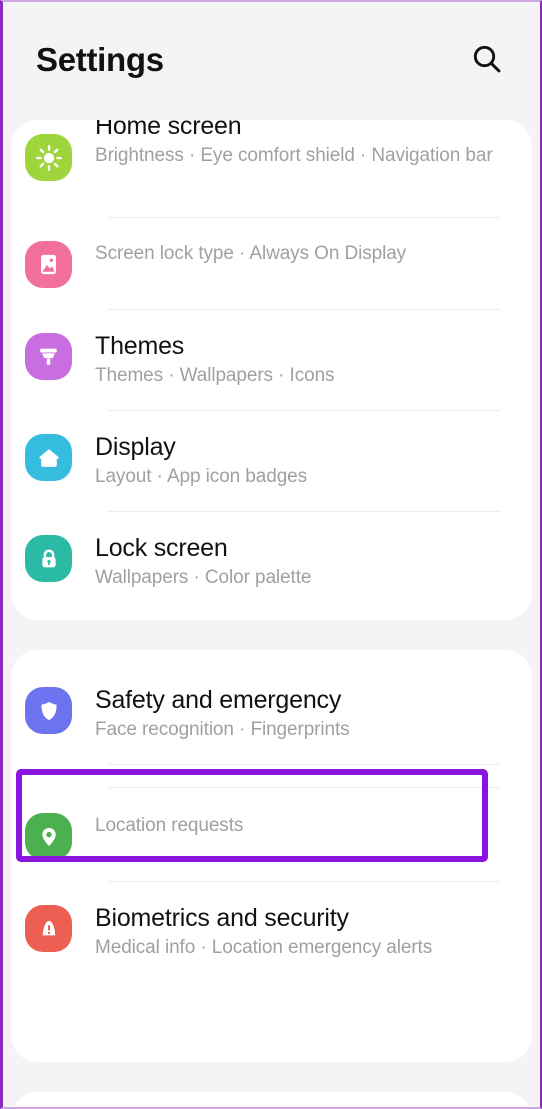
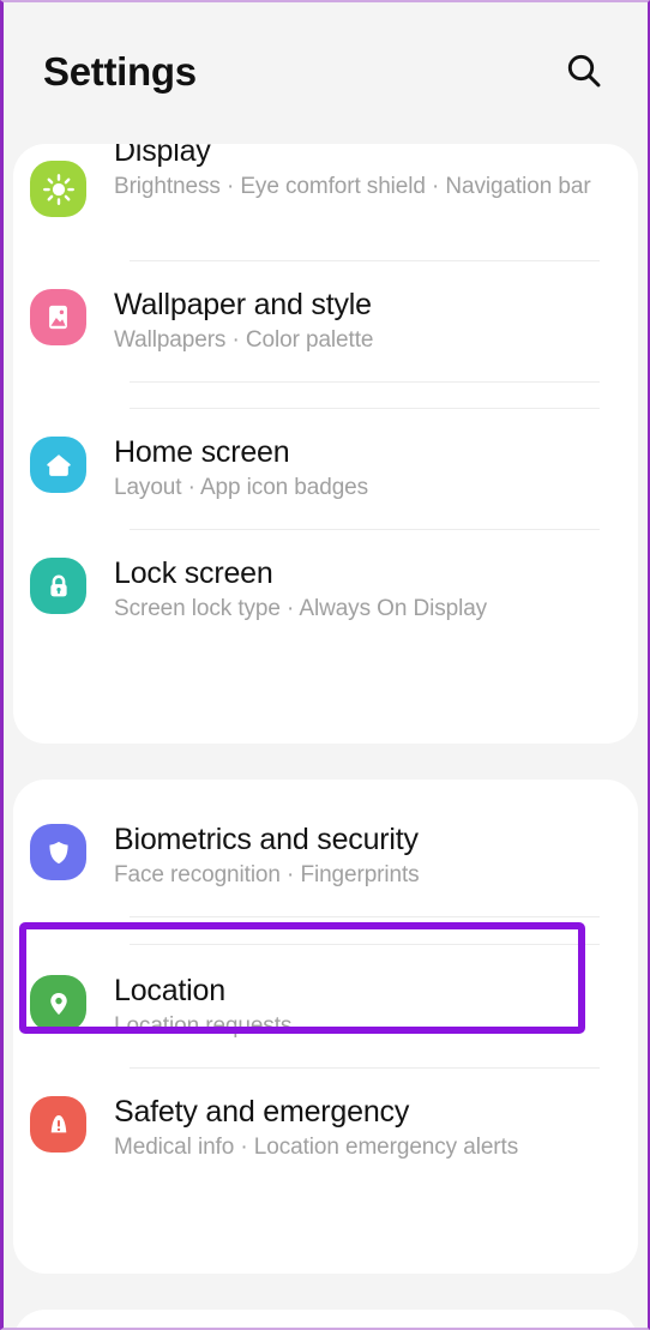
  Settings
- Home screen
+ Display
  Brightness · Eye comfort shield · Navigation bar
+ Wallpaper and style
- Screen lock type · Always On Display
+ Wallpapers · Color palette
- Themes
- Themes · Wallpapers · Icons
- Display
+ Home screen
  Layout · App icon badges
  Lock screen
- Wallpapers · Color palette
+ Screen lock type · Always On Display
- Safety and emergency
+ Biometrics and security
  Face recognition · Fingerprints
+ Location
  Location requests
- Biometrics and security
+ Safety and emergency
  Medical info · Location emergency alerts
